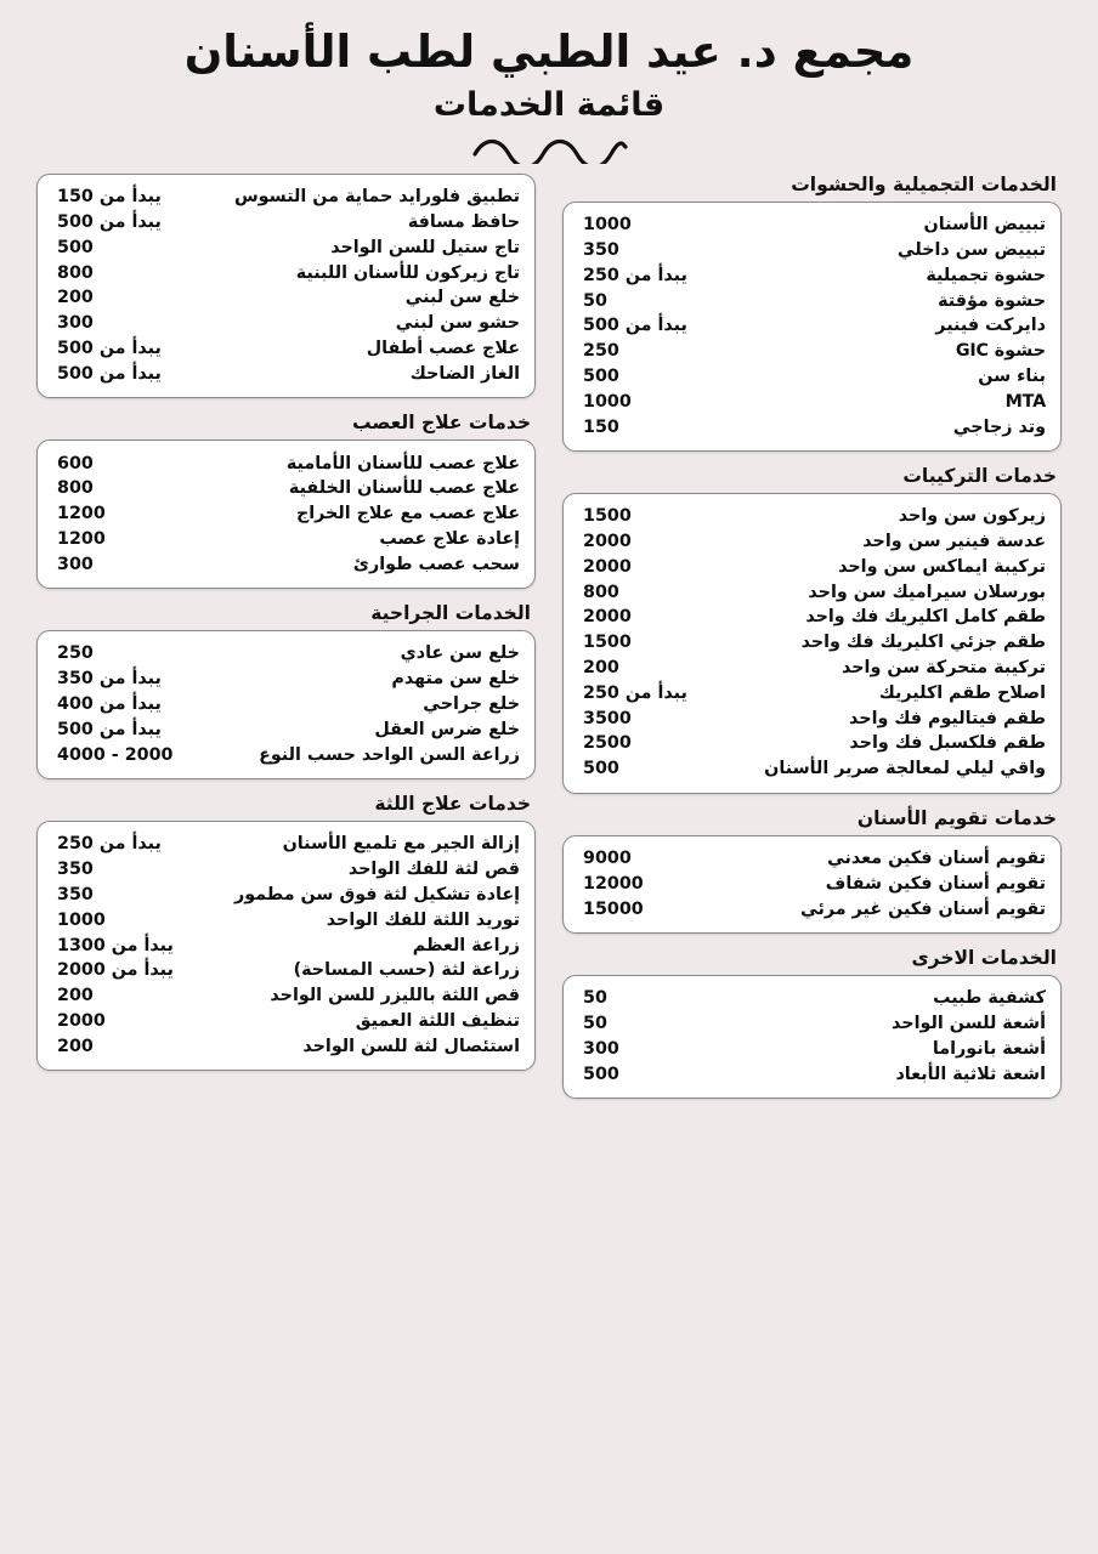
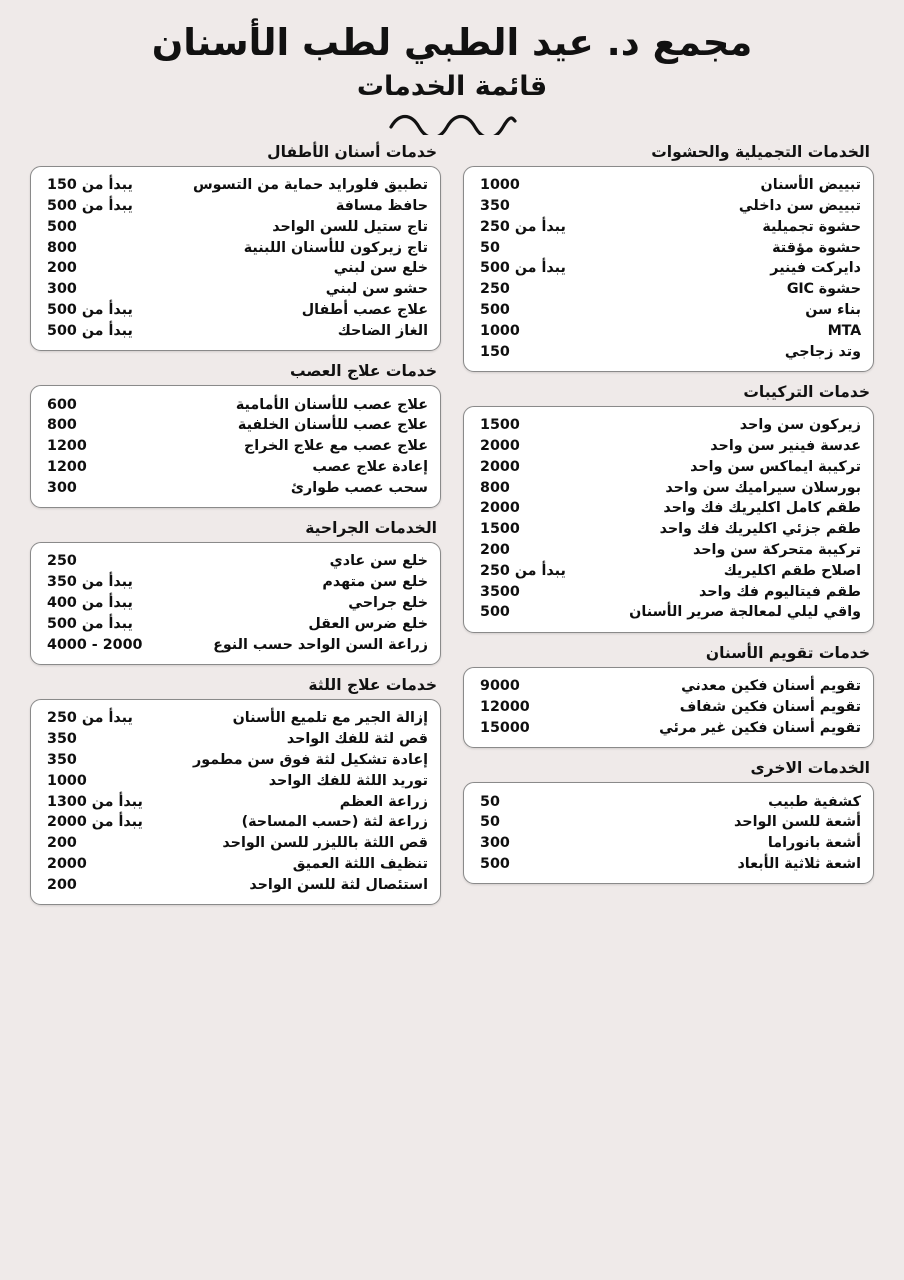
  مجمع د. عيد الطبي لطب الأسنان
  قائمة الخدمات
  الخدمات التجميلية والحشوات
  تبييض الأسنان
  1000
  تبييض سن داخلي
  350
  حشوة تجميلية
  يبدأ من 250
  حشوة مؤقتة
  50
  دايركت فينير
  يبدأ من 500
  حشوة GIC
  250
  بناء سن
  500
  MTA
  1000
  وتد زجاجي
  150
  خدمات التركيبات
  زيركون سن واحد
  1500
  عدسة فينير سن واحد
  2000
  تركيبة ايماكس سن واحد
  2000
  بورسلان سيراميك سن واحد
  800
  طقم كامل اكليريك فك واحد
  2000
  طقم جزئي اكليريك فك واحد
  1500
  تركيبة متحركة سن واحد
  200
  اصلاح طقم اكليريك
  يبدأ من 250
  طقم فيتاليوم فك واحد
  3500
- طقم فلكسبل فك واحد
- 2500
  واقي ليلي لمعالجة صرير الأسنان
  500
  خدمات تقويم الأسنان
  تقويم أسنان فكين معدني
  9000
  تقويم أسنان فكين شفاف
  12000
  تقويم أسنان فكين غير مرئي
  15000
  الخدمات الاخرى
  كشفية طبيب
  50
  أشعة للسن الواحد
  50
  أشعة بانوراما
  300
  اشعة ثلاثية الأبعاد
  500
+ خدمات أسنان الأطفال
  تطبيق فلورايد حماية من التسوس
  يبدأ من 150
  حافظ مسافة
  يبدأ من 500
  تاج ستيل للسن الواحد
  500
  تاج زيركون للأسنان اللبنية
  800
  خلع سن لبني
  200
  حشو سن لبني
  300
  علاج عصب أطفال
  يبدأ من 500
  الغاز الضاحك
  يبدأ من 500
  خدمات علاج العصب
  علاج عصب للأسنان الأمامية
  600
  علاج عصب للأسنان الخلفية
  800
  علاج عصب مع علاج الخراج
  1200
  إعادة علاج عصب
  1200
  سحب عصب طوارئ
  300
  الخدمات الجراحية
  خلع سن عادي
  250
  خلع سن متهدم
  يبدأ من 350
  خلع جراحي
  يبدأ من 400
  خلع ضرس العقل
  يبدأ من 500
  زراعة السن الواحد حسب النوع
  2000 - 4000
  خدمات علاج اللثة
  إزالة الجير مع تلميع الأسنان
  يبدأ من 250
  قص لثة للفك الواحد
  350
  إعادة تشكيل لثة فوق سن مطمور
  350
  توريد اللثة للفك الواحد
  1000
  زراعة العظم
  يبدأ من 1300
  زراعة لثة (حسب المساحة)
  يبدأ من 2000
  قص اللثة بالليزر للسن الواحد
  200
  تنظيف اللثة العميق
  2000
  استئصال لثة للسن الواحد
  200
